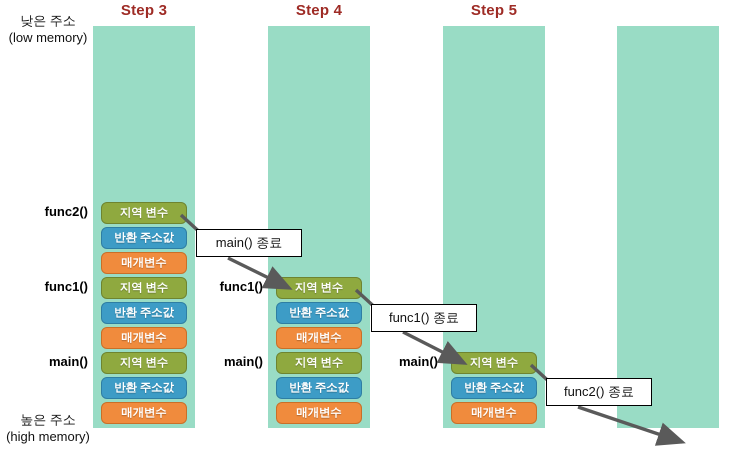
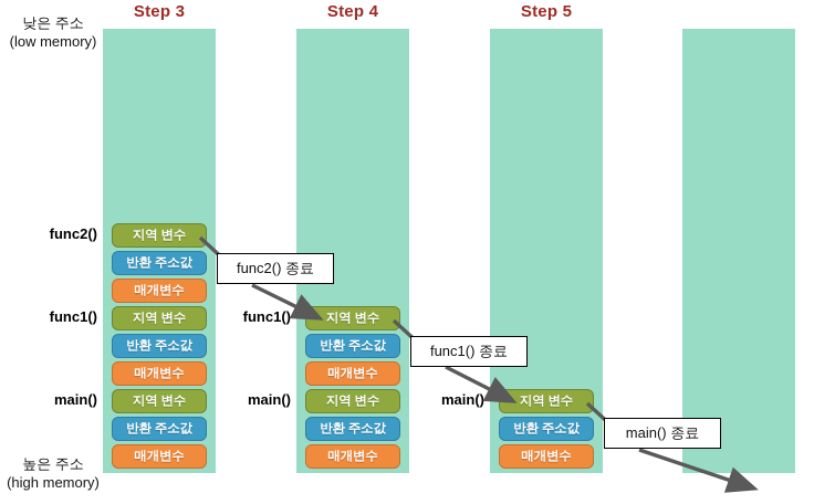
  낮은 주소
  (low memory)
  높은 주소
  (high memory)
  Step 3
  Step 4
  Step 5
  func2()
  지역 변수
  반환 주소값
  매개변수
  func1()
  지역 변수
  반환 주소값
  매개변수
  main()
  지역 변수
  반환 주소값
  매개변수
  func1()
  지역 변수
  반환 주소값
  매개변수
  main()
  지역 변수
  반환 주소값
  매개변수
  main()
  지역 변수
  반환 주소값
  매개변수
- main() 종료
+ func2() 종료
  func1() 종료
- func2() 종료
+ main() 종료
